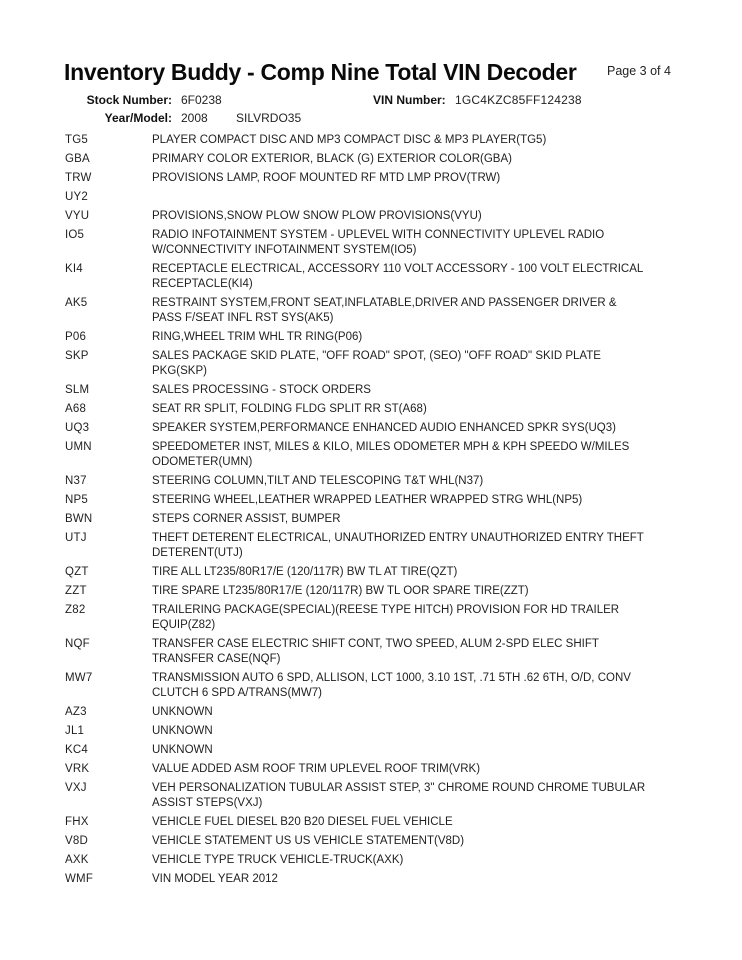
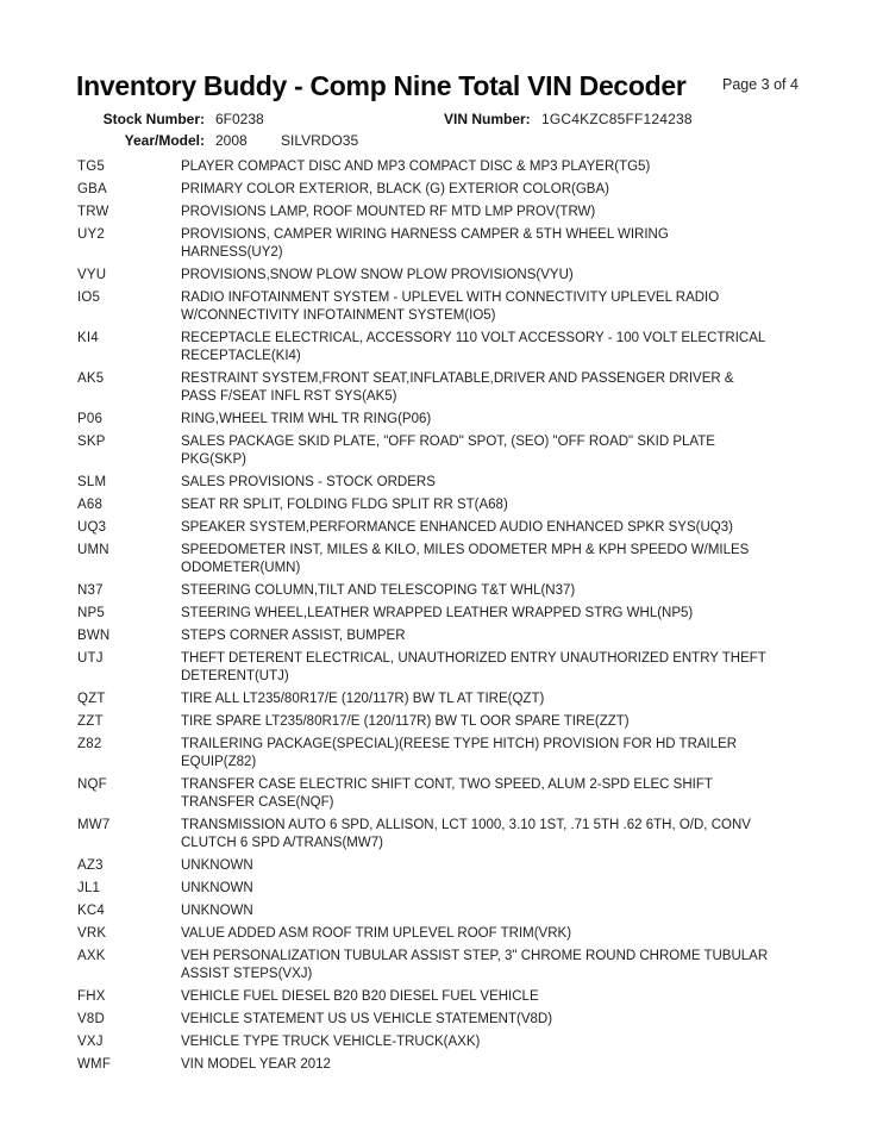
  Inventory Buddy - Comp Nine Total VIN Decoder
  Page 3 of 4
  Stock Number:
  6F0238
  VIN Number:
  1GC4KZC85FF124238
  Year/Model:
  2008
  SILVRDO35
  TG5
  PLAYER COMPACT DISC AND MP3 COMPACT DISC & MP3 PLAYER(TG5)
  GBA
  PRIMARY COLOR EXTERIOR, BLACK (G) EXTERIOR COLOR(GBA)
  TRW
  PROVISIONS LAMP, ROOF MOUNTED RF MTD LMP PROV(TRW)
  UY2
+ PROVISIONS, CAMPER WIRING HARNESS CAMPER & 5TH WHEEL WIRING
+ HARNESS(UY2)
  VYU
  PROVISIONS,SNOW PLOW SNOW PLOW PROVISIONS(VYU)
  IO5
  RADIO INFOTAINMENT SYSTEM - UPLEVEL WITH CONNECTIVITY UPLEVEL RADIO
  W/CONNECTIVITY INFOTAINMENT SYSTEM(IO5)
  KI4
  RECEPTACLE ELECTRICAL, ACCESSORY 110 VOLT ACCESSORY - 100 VOLT ELECTRICAL
  RECEPTACLE(KI4)
  AK5
  RESTRAINT SYSTEM,FRONT SEAT,INFLATABLE,DRIVER AND PASSENGER DRIVER &
  PASS F/SEAT INFL RST SYS(AK5)
  P06
  RING,WHEEL TRIM WHL TR RING(P06)
  SKP
  SALES PACKAGE SKID PLATE, "OFF ROAD" SPOT, (SEO) "OFF ROAD" SKID PLATE
  PKG(SKP)
  SLM
- SALES PROCESSING - STOCK ORDERS
+ SALES PROVISIONS - STOCK ORDERS
  A68
  SEAT RR SPLIT, FOLDING FLDG SPLIT RR ST(A68)
  UQ3
  SPEAKER SYSTEM,PERFORMANCE ENHANCED AUDIO ENHANCED SPKR SYS(UQ3)
  UMN
  SPEEDOMETER INST, MILES & KILO, MILES ODOMETER MPH & KPH SPEEDO W/MILES
  ODOMETER(UMN)
  N37
  STEERING COLUMN,TILT AND TELESCOPING T&T WHL(N37)
  NP5
  STEERING WHEEL,LEATHER WRAPPED LEATHER WRAPPED STRG WHL(NP5)
  BWN
  STEPS CORNER ASSIST, BUMPER
  UTJ
  THEFT DETERENT ELECTRICAL, UNAUTHORIZED ENTRY UNAUTHORIZED ENTRY THEFT
  DETERENT(UTJ)
  QZT
  TIRE ALL LT235/80R17/E (120/117R) BW TL AT TIRE(QZT)
  ZZT
  TIRE SPARE LT235/80R17/E (120/117R) BW TL OOR SPARE TIRE(ZZT)
  Z82
  TRAILERING PACKAGE(SPECIAL)(REESE TYPE HITCH) PROVISION FOR HD TRAILER
  EQUIP(Z82)
  NQF
  TRANSFER CASE ELECTRIC SHIFT CONT, TWO SPEED, ALUM 2-SPD ELEC SHIFT
  TRANSFER CASE(NQF)
  MW7
  TRANSMISSION AUTO 6 SPD, ALLISON, LCT 1000, 3.10 1ST, .71 5TH .62 6TH, O/D, CONV
  CLUTCH 6 SPD A/TRANS(MW7)
  AZ3
  UNKNOWN
  JL1
  UNKNOWN
  KC4
  UNKNOWN
  VRK
  VALUE ADDED ASM ROOF TRIM UPLEVEL ROOF TRIM(VRK)
- VXJ
+ AXK
  VEH PERSONALIZATION TUBULAR ASSIST STEP, 3" CHROME ROUND CHROME TUBULAR
  ASSIST STEPS(VXJ)
  FHX
  VEHICLE FUEL DIESEL B20 B20 DIESEL FUEL VEHICLE
  V8D
  VEHICLE STATEMENT US US VEHICLE STATEMENT(V8D)
- AXK
+ VXJ
  VEHICLE TYPE TRUCK VEHICLE-TRUCK(AXK)
  WMF
  VIN MODEL YEAR 2012
